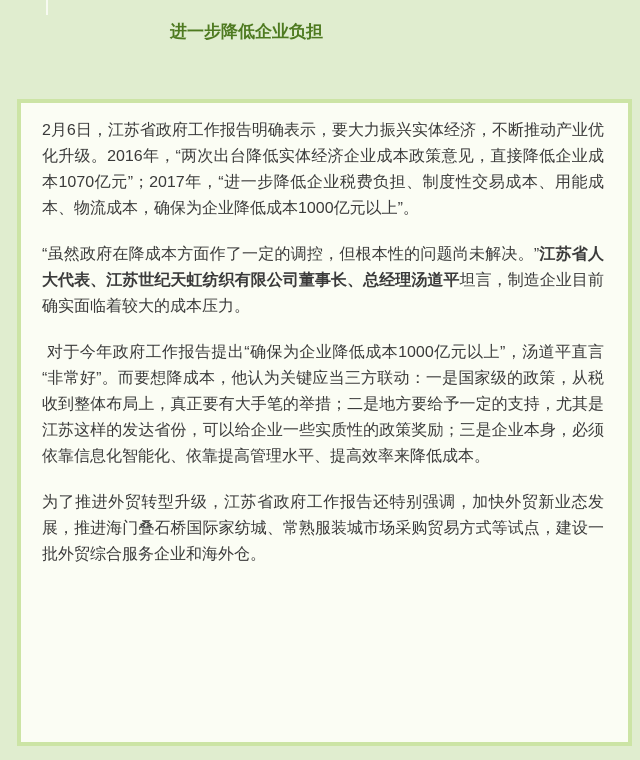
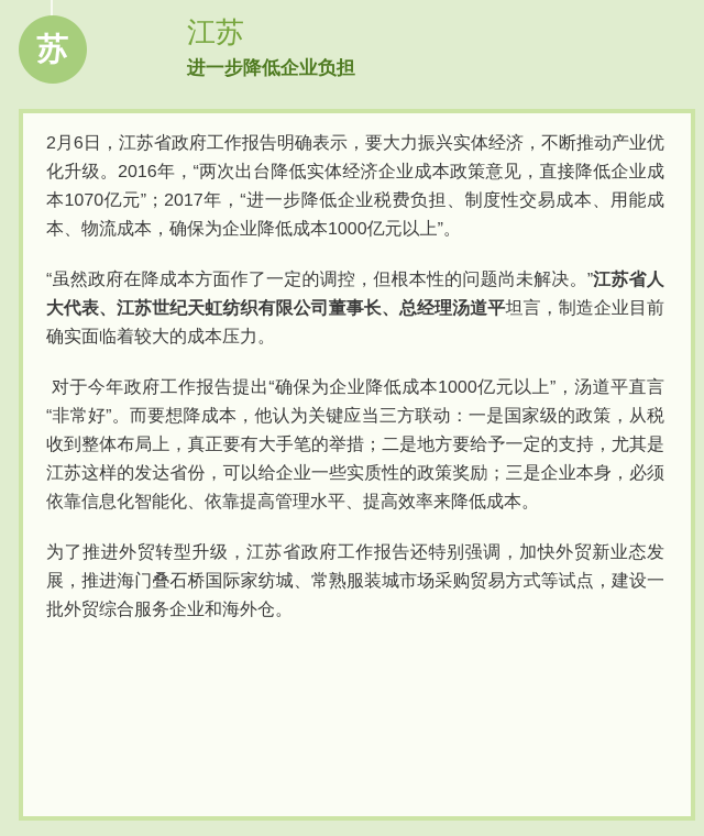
+ 苏
+ 江苏
  进一步降低企业负担
  2月6日，江苏省政府工作报告明确表示，要大力振兴实体经济，不断推动产业优化升级。2016年，“两次出台降低实体经济企业成本政策意见，直接降低企业成本1070亿元”；2017年，“进一步降低企业税费负担、制度性交易成本、用能成本、物流成本，确保为企业降低成本1000亿元以上”。
  “虽然政府在降成本方面作了一定的调控，但根本性的问题尚未解决。”江苏省人大代表、江苏世纪天虹纺织有限公司董事长、总经理汤道平坦言，制造企业目前确实面临着较大的成本压力。
  对于今年政府工作报告提出“确保为企业降低成本1000亿元以上”，汤道平直言“非常好”。而要想降成本，他认为关键应当三方联动：一是国家级的政策，从税收到整体布局上，真正要有大手笔的举措；二是地方要给予一定的支持，尤其是江苏这样的发达省份，可以给企业一些实质性的政策奖励；三是企业本身，必须依靠信息化智能化、依靠提高管理水平、提高效率来降低成本。
  为了推进外贸转型升级，江苏省政府工作报告还特别强调，加快外贸新业态发展，推进海门叠石桥国际家纺城、常熟服装城市场采购贸易方式等试点，建设一批外贸综合服务企业和海外仓。
